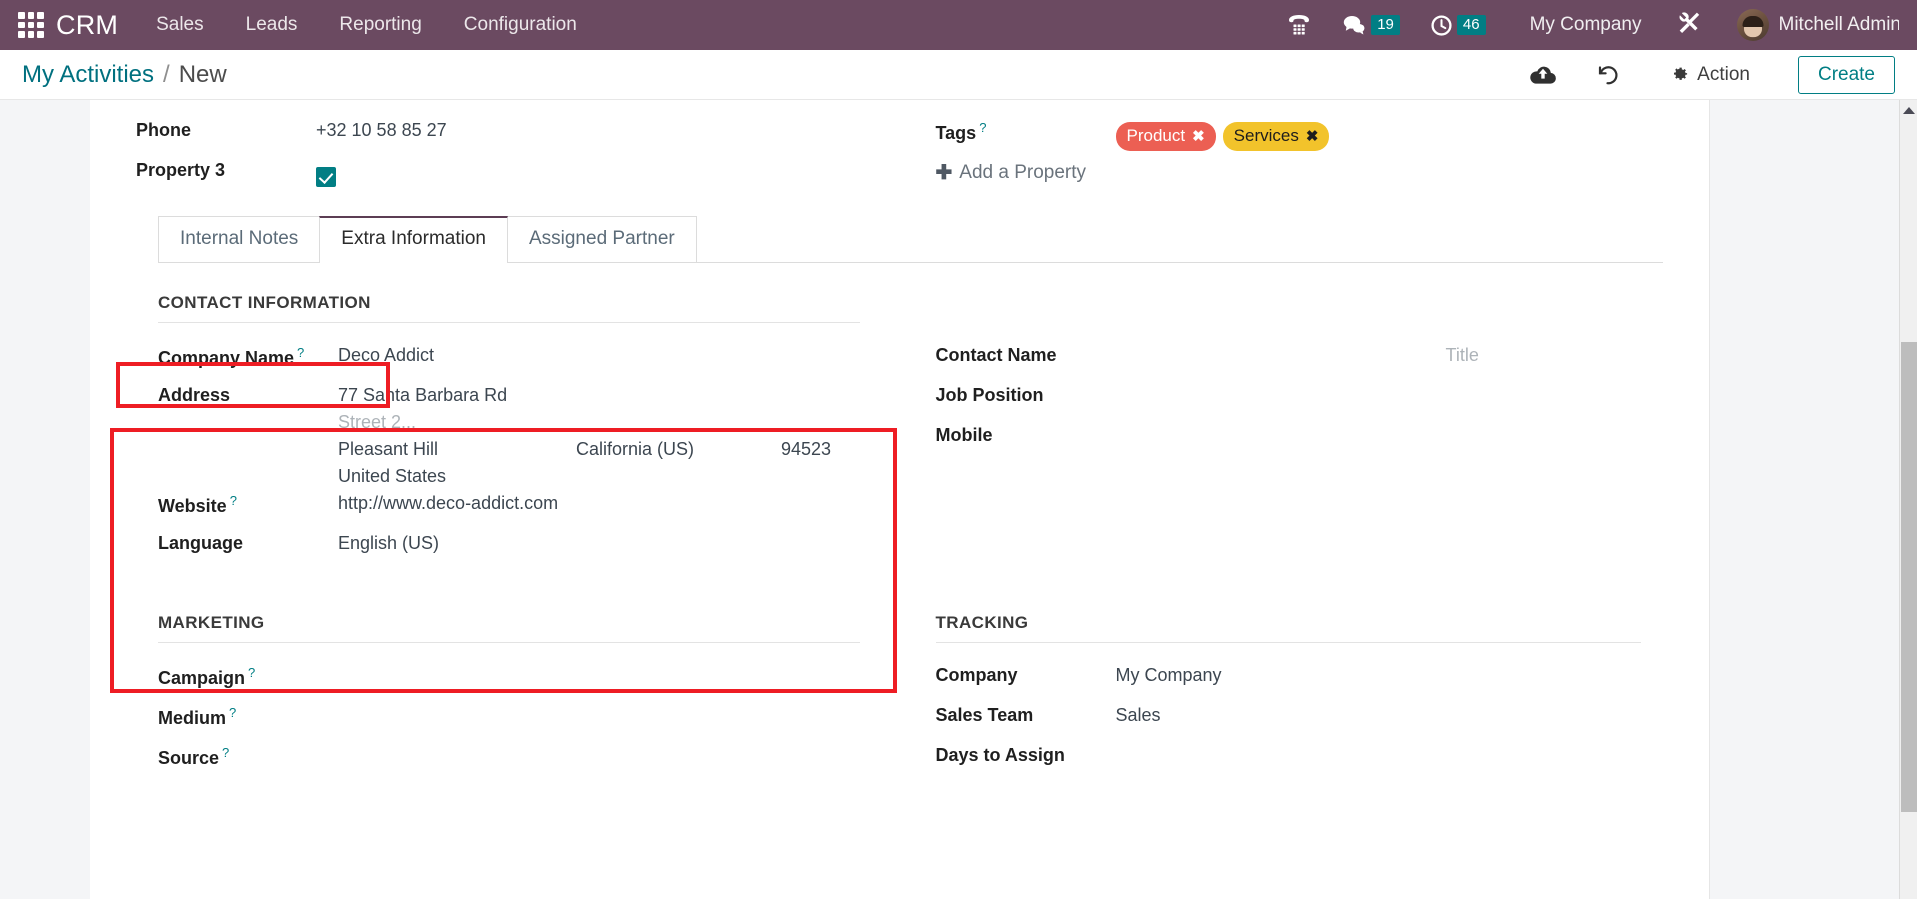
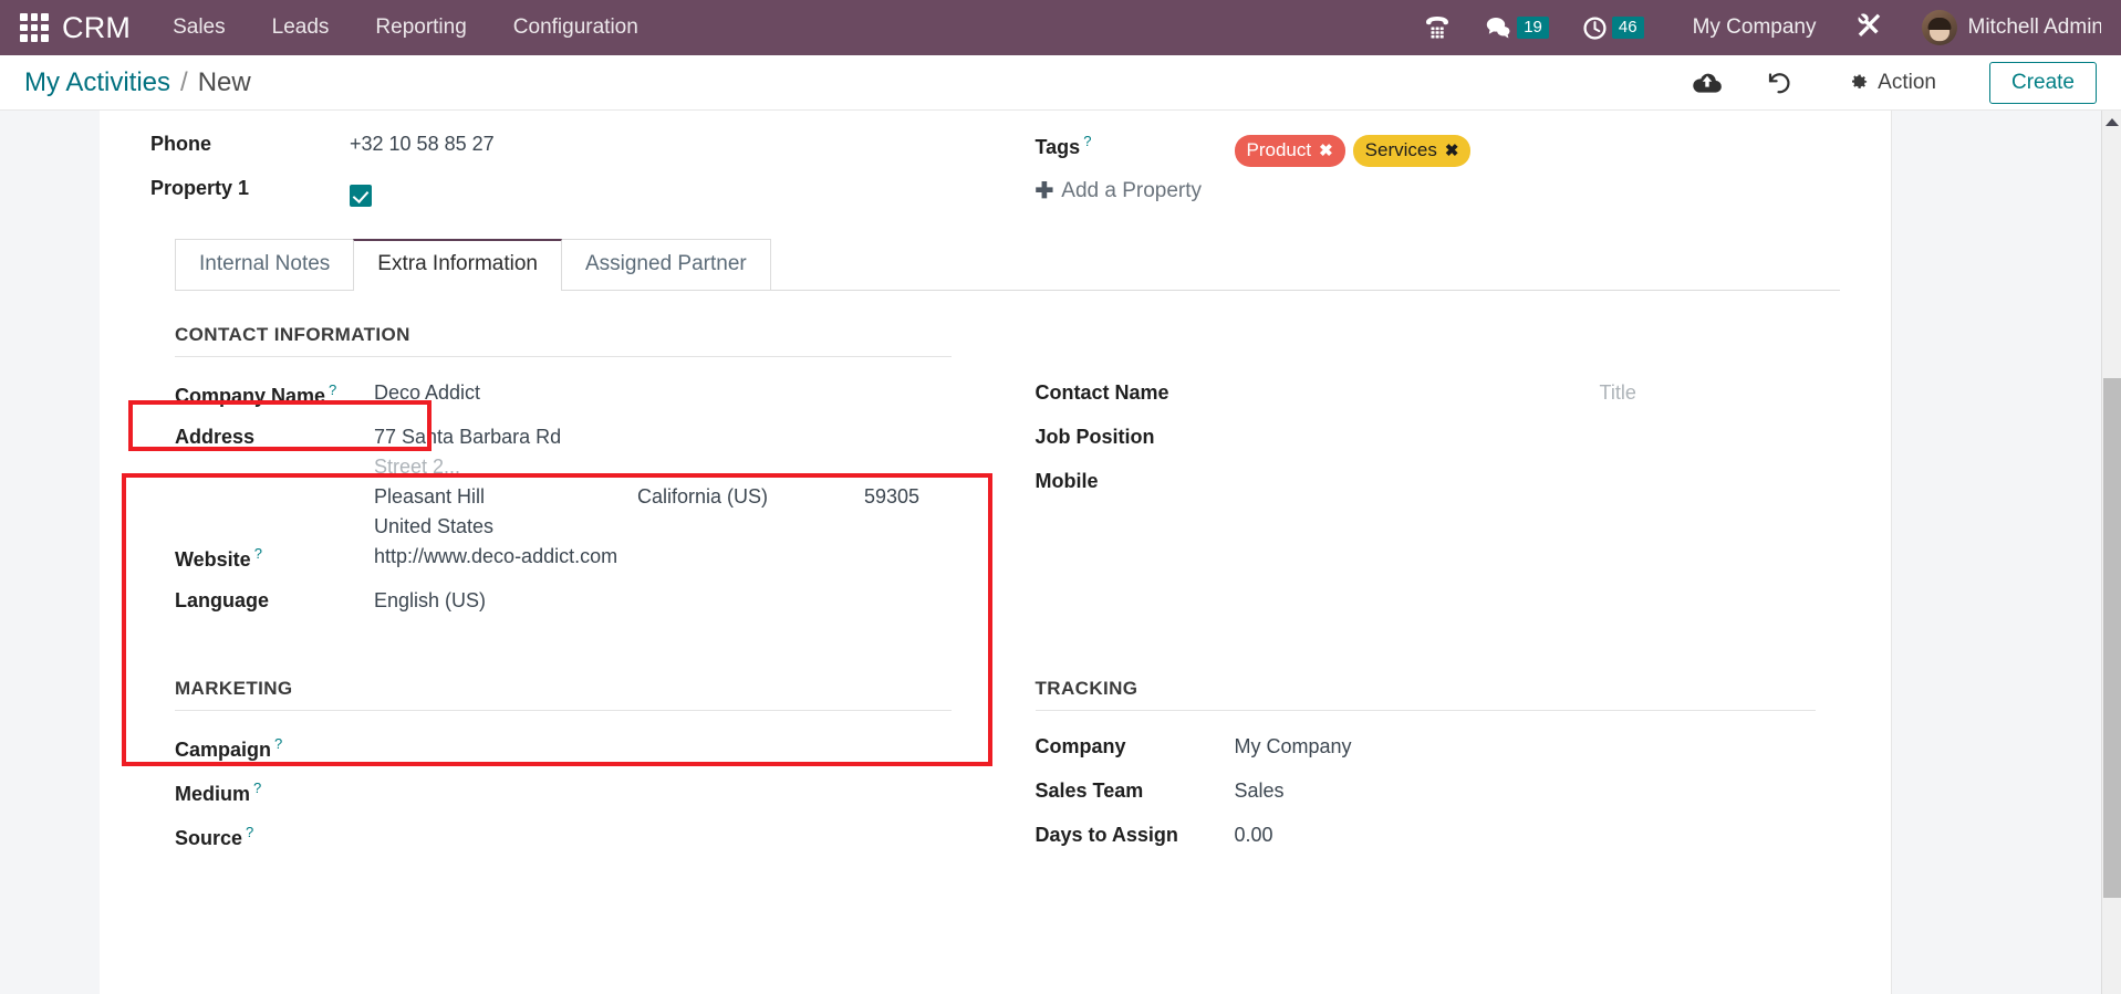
  CRM
  Sales
  Leads
  Reporting
  Configuration
  19
  46
  My Company
  Mitchell Admin
  My Activities
  /
  New
  Action
  Create
  Phone
  +32 10 58 85 27
- Property 3
+ Property 1
  Tags ?
  Product
  ✖
  Services
  ✖
  ✚
  Add a Property
  Internal Notes
  Extra Information
  Assigned Partner
  CONTACT INFORMATION
  Company Name ?
  Deco Addict
  Address
  77 Santa Barbara Rd
  Street 2...
  Pleasant Hill
  California (US)
- 94523
+ 59305
  United States
  Website ?
  http://www.deco-addict.com
  Language
  English (US)
  Contact Name
  Title
  Job Position
  Mobile
  MARKETING
  Campaign ?
  Medium ?
  Source ?
  TRACKING
  Company
  My Company
  Sales Team
  Sales
  Days to Assign
+ 0.00
